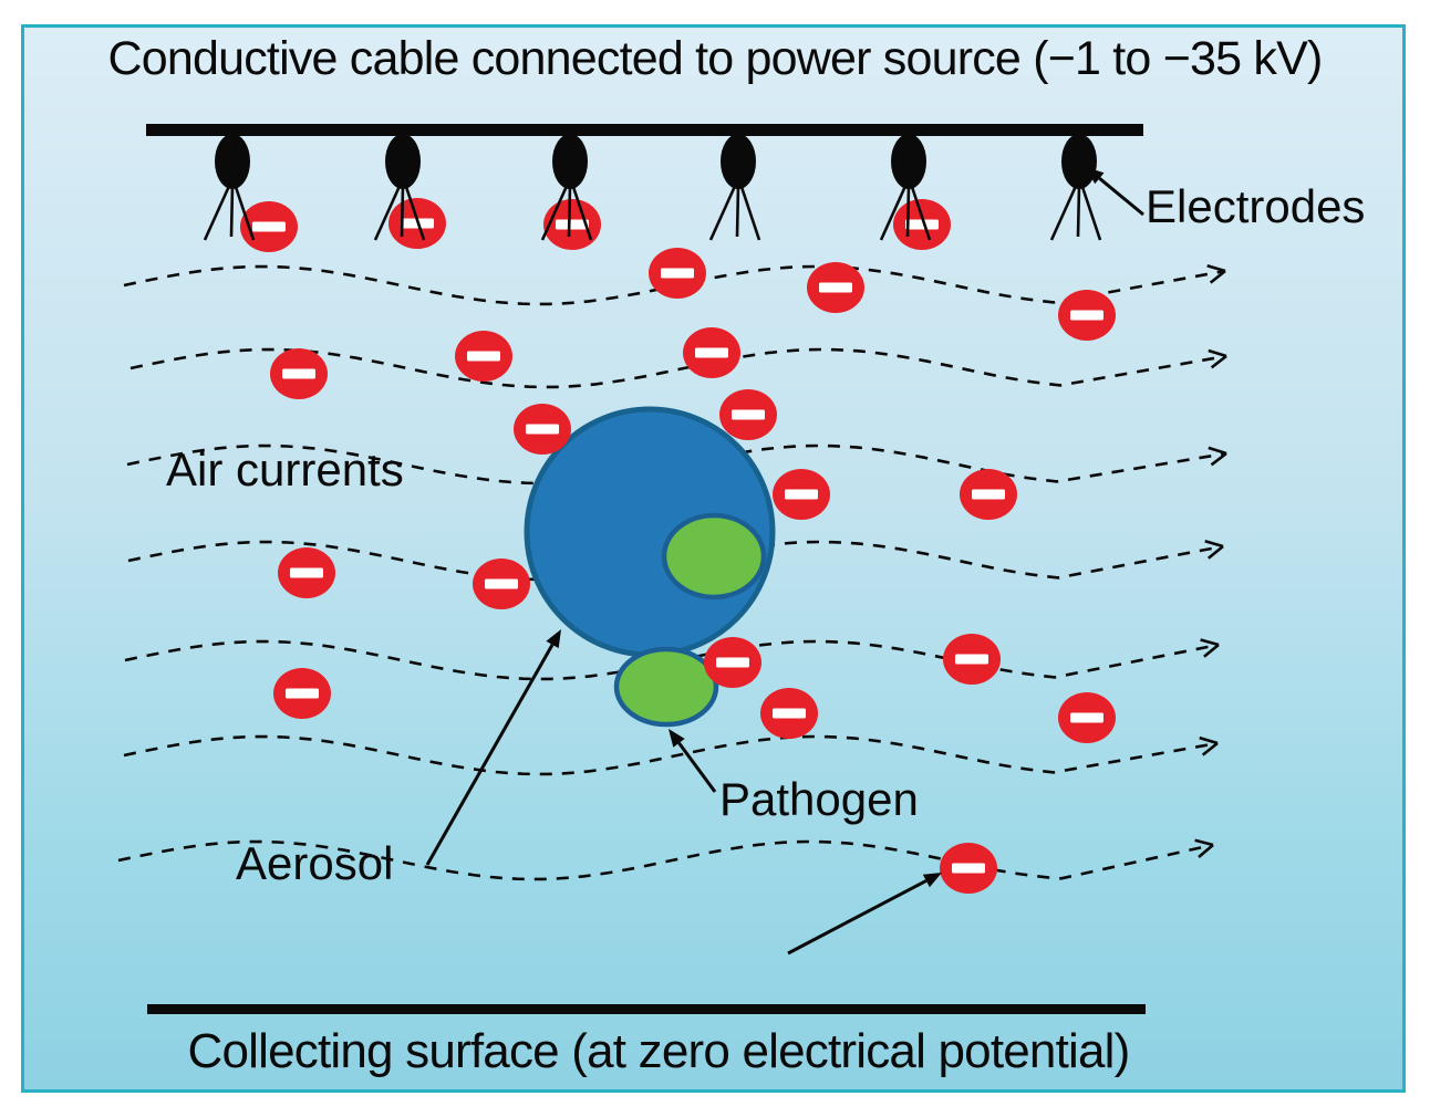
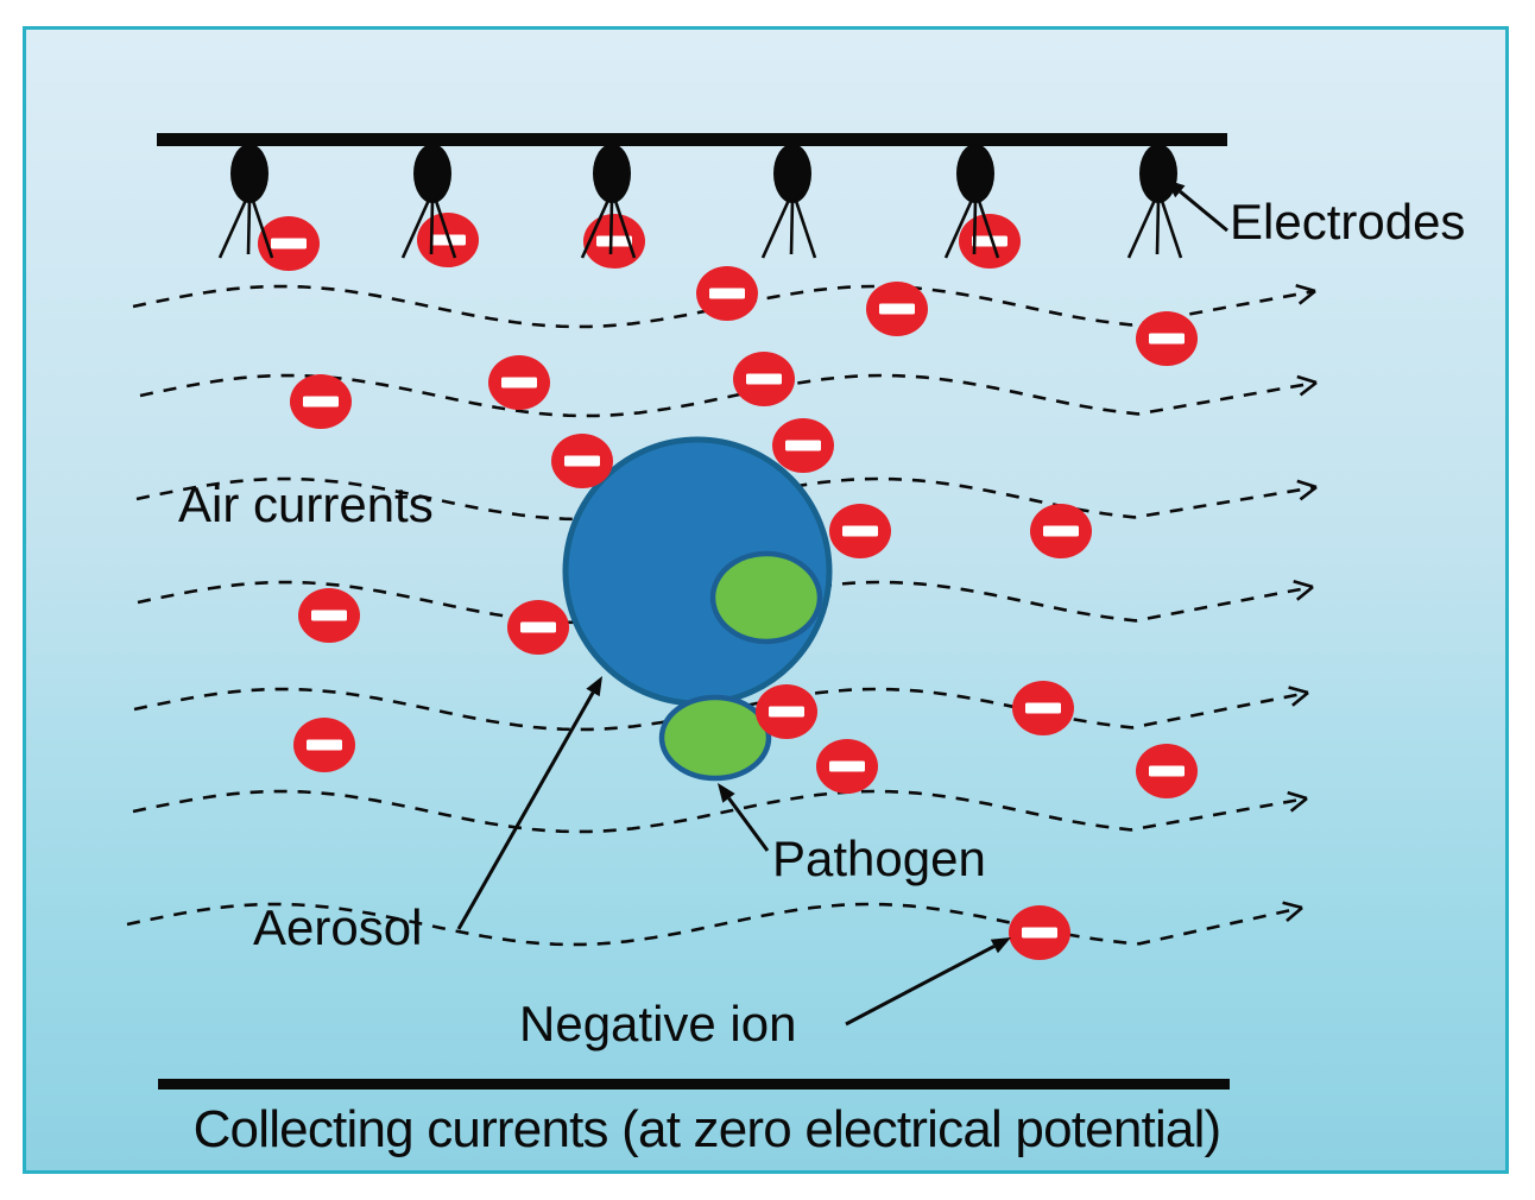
- Conductive cable connected to power source (−1 to −35 kV)
  Electrodes
  Air currents
  Aerosol
  Pathogen
+ Negative ion
- Collecting surface (at zero electrical potential)
+ Collecting currents (at zero electrical potential)
